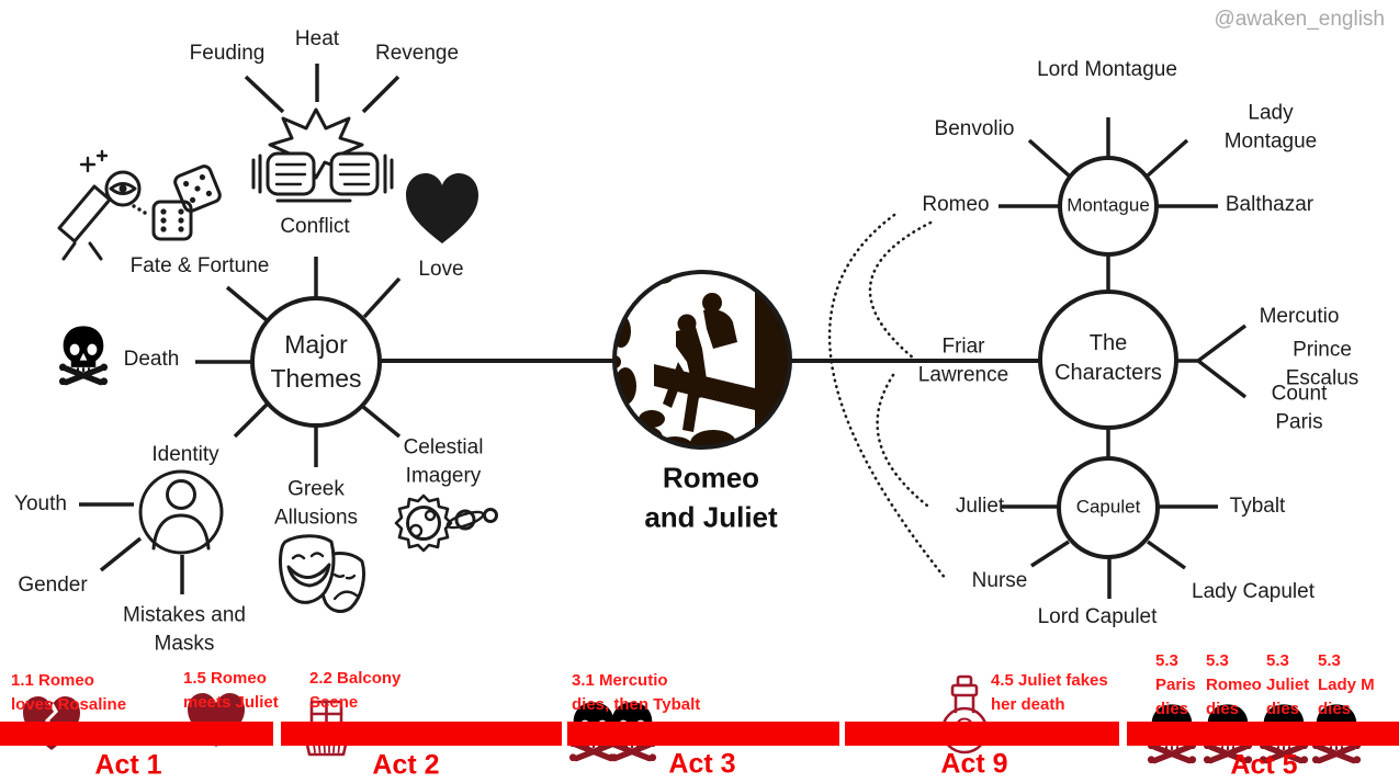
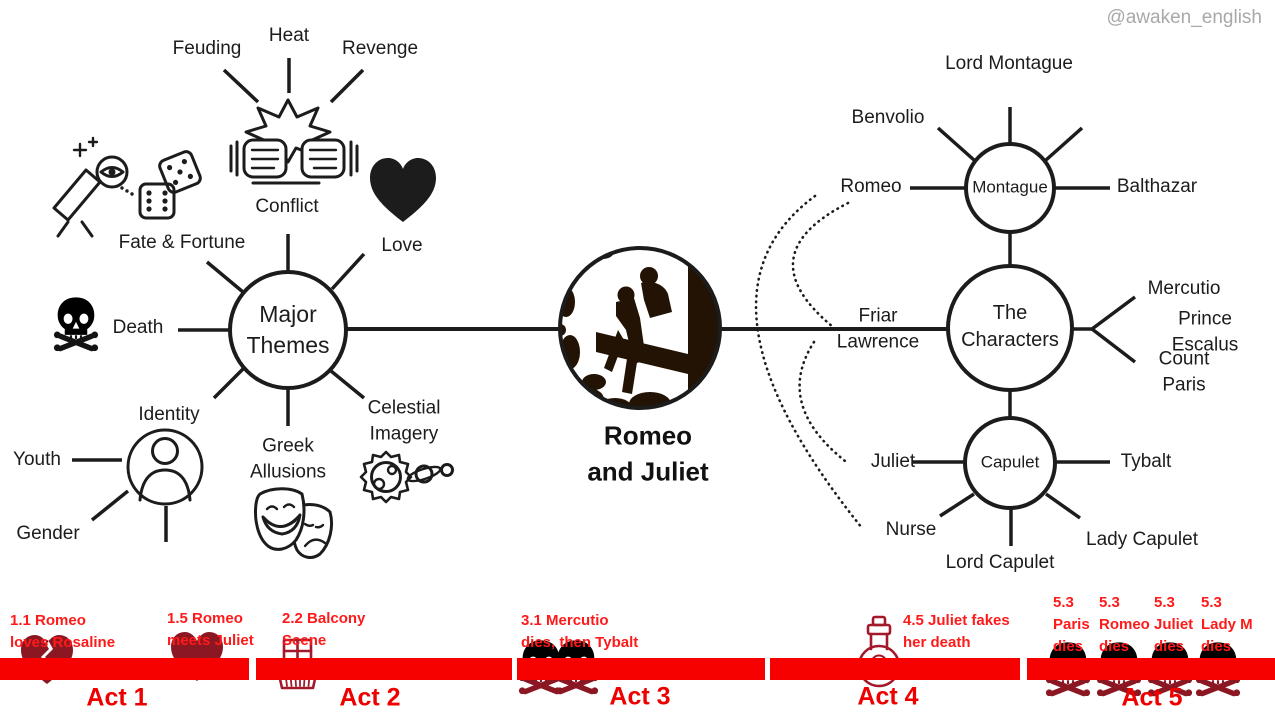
  @awaken_english
  Feuding
  Heat
  Revenge
  Conflict
  Love
  Fate & Fortune
  Death
  Identity
  Youth
  Gender
- Mistakes and
- Masks
  Greek
  Allusions
  Celestial
  Imagery
  Major
  Themes
  Romeo
  and Juliet
  Lord Montague
  Benvolio
- Lady Montague
  Romeo
  Balthazar
  Montague
  The
  Characters
  Friar
  Lawrence
  Mercutio
  Prince Escalus
  Count Paris
  Juliet
  Tybalt
  Nurse
  Lord Capulet
  Lady Capulet
  Capulet
  1.1 Romeo
  loves Rosaline
  1.5 Romeo
  meets Juliet
  2.2 Balcony
  Scene
  3.1 Mercutio
  dies, then Tybalt
  4.5 Juliet fakes
  her death
  5.3
  Paris
  dies
  5.3
  Romeo
  dies
  5.3
  Juliet
  dies
  5.3
  Lady M
  dies
  Act 1
  Act 2
  Act 3
- Act 9
+ Act 4
  Act 5
